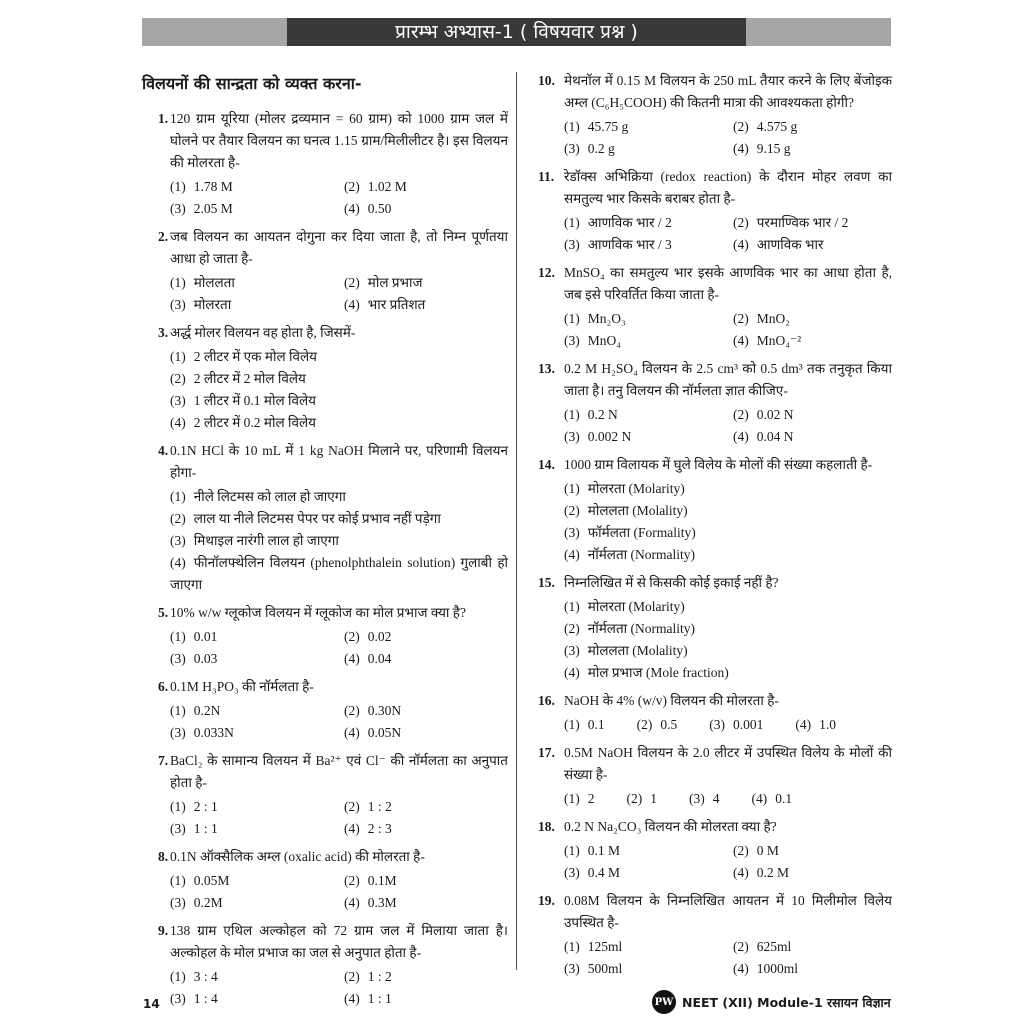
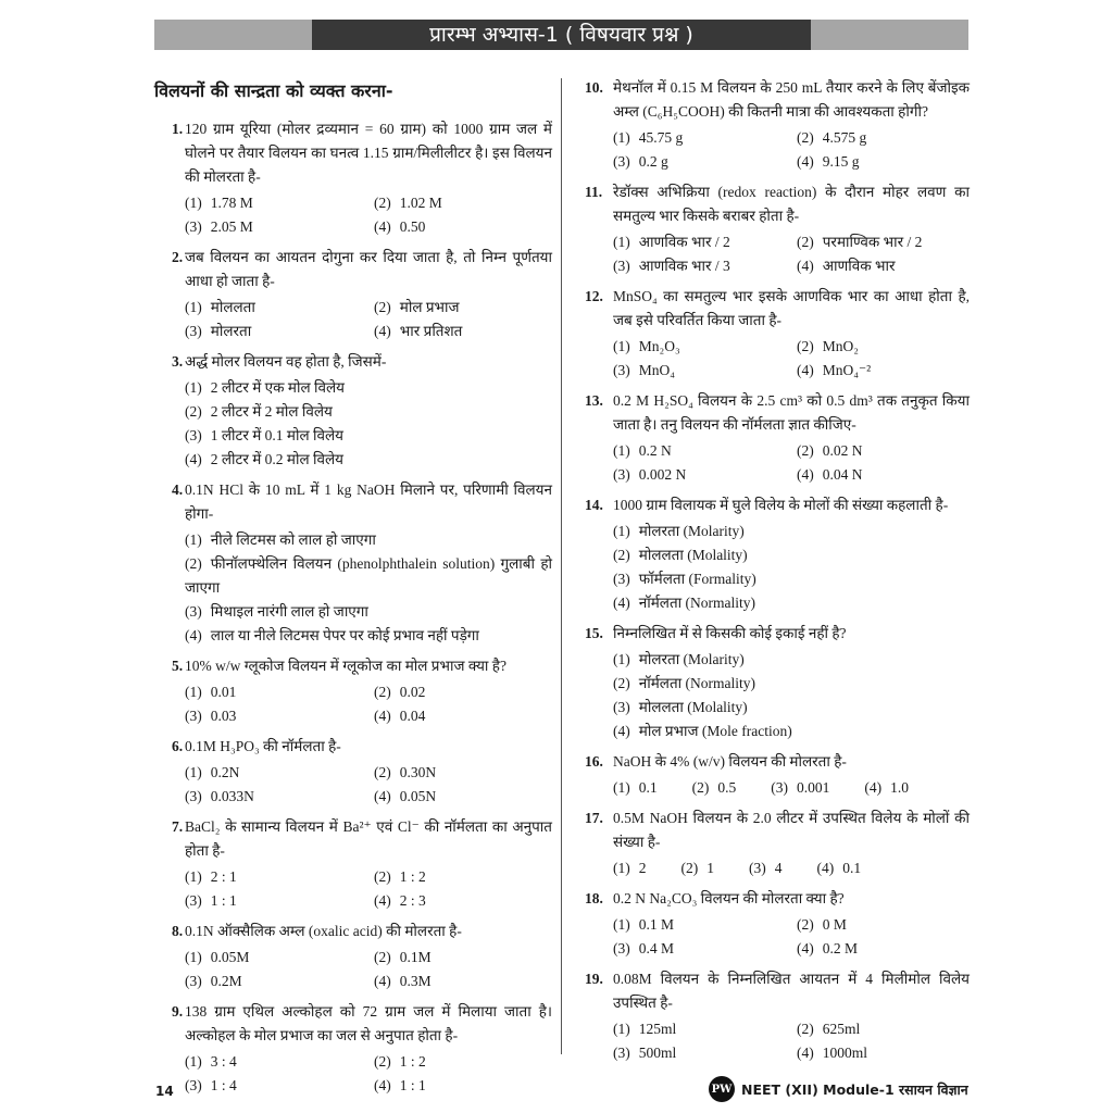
  प्रारम्भ अभ्यास-1 ( विषयवार प्रश्न )
  विलयनों की सान्द्रता को व्यक्त करना-
  1.
  120 ग्राम यूरिया (मोलर द्रव्यमान = 60 ग्राम) को 1000 ग्राम जल में घोलने पर तैयार विलयन का घनत्व 1.15 ग्राम/मिलीलीटर है। इस विलयन की मोलरता है-
  (1) 1.78 M
  (2) 1.02 M
  (3) 2.05 M
  (4) 0.50
  2.
  जब विलयन का आयतन दोगुना कर दिया जाता है, तो निम्न पूर्णतया आधा हो जाता है-
  (1) मोललता
  (2) मोल प्रभाज
  (3) मोलरता
  (4) भार प्रतिशत
  3.
  अर्द्ध मोलर विलयन वह होता है, जिसमें-
  (1) 2 लीटर में एक मोल विलेय
  (2) 2 लीटर में 2 मोल विलेय
  (3) 1 लीटर में 0.1 मोल विलेय
  (4) 2 लीटर में 0.2 मोल विलेय
  4.
  0.1N HCl के 10 mL में 1 kg NaOH मिलाने पर, परिणामी विलयन होगा-
  (1) नीले लिटमस को लाल हो जाएगा
- (2) लाल या नीले लिटमस पेपर पर कोई प्रभाव नहीं पड़ेगा
+ (2) फीनॉलफ्थेलिन विलयन (phenolphthalein solution) गुलाबी हो जाएगा
  (3) मिथाइल नारंगी लाल हो जाएगा
- (4) फीनॉलफ्थेलिन विलयन (phenolphthalein solution) गुलाबी हो जाएगा
+ (4) लाल या नीले लिटमस पेपर पर कोई प्रभाव नहीं पड़ेगा
  5.
  10% w/w ग्लूकोज विलयन में ग्लूकोज का मोल प्रभाज क्या है?
  (1) 0.01
  (2) 0.02
  (3) 0.03
  (4) 0.04
  6.
  0.1M H₃PO₃ की नॉर्मलता है-
  (1) 0.2N
  (2) 0.30N
  (3) 0.033N
  (4) 0.05N
  7.
  BaCl₂ के सामान्य विलयन में Ba²⁺ एवं Cl⁻ की नॉर्मलता का अनुपात होता है-
  (1) 2 : 1
  (2) 1 : 2
  (3) 1 : 1
  (4) 2 : 3
  8.
  0.1N ऑक्सैलिक अम्ल (oxalic acid) की मोलरता है-
  (1) 0.05M
  (2) 0.1M
  (3) 0.2M
  (4) 0.3M
  9.
  138 ग्राम एथिल अल्कोहल को 72 ग्राम जल में मिलाया जाता है। अल्कोहल के मोल प्रभाज का जल से अनुपात होता है-
  (1) 3 : 4
  (2) 1 : 2
  (3) 1 : 4
  (4) 1 : 1
  10.
  मेथनॉल में 0.15 M विलयन के 250 mL तैयार करने के लिए बेंजोइक अम्ल (C₆H₅COOH) की कितनी मात्रा की आवश्यकता होगी?
  (1) 45.75 g
  (2) 4.575 g
  (3) 0.2 g
  (4) 9.15 g
  11.
  रेडॉक्स अभिक्रिया (redox reaction) के दौरान मोहर लवण का समतुल्य भार किसके बराबर होता है-
  (1) आणविक भार / 2
  (2) परमाण्विक भार / 2
  (3) आणविक भार / 3
  (4) आणविक भार
  12.
  MnSO₄ का समतुल्य भार इसके आणविक भार का आधा होता है, जब इसे परिवर्तित किया जाता है-
  (1) Mn₂O₃
  (2) MnO₂
  (3) MnO₄
  (4) MnO₄⁻²
  13.
  0.2 M H₂SO₄ विलयन के 2.5 cm³ को 0.5 dm³ तक तनुकृत किया जाता है। तनु विलयन की नॉर्मलता ज्ञात कीजिए-
  (1) 0.2 N
  (2) 0.02 N
  (3) 0.002 N
  (4) 0.04 N
  14.
  1000 ग्राम विलायक में घुले विलेय के मोलों की संख्या कहलाती है-
  (1) मोलरता (Molarity)
  (2) मोललता (Molality)
  (3) फॉर्मलता (Formality)
  (4) नॉर्मलता (Normality)
  15.
  निम्नलिखित में से किसकी कोई इकाई नहीं है?
  (1) मोलरता (Molarity)
  (2) नॉर्मलता (Normality)
  (3) मोललता (Molality)
  (4) मोल प्रभाज (Mole fraction)
  16.
  NaOH के 4% (w/v) विलयन की मोलरता है-
  (1) 0.1
  (2) 0.5
  (3) 0.001
  (4) 1.0
  17.
  0.5M NaOH विलयन के 2.0 लीटर में उपस्थित विलेय के मोलों की संख्या है-
  (1) 2
  (2) 1
  (3) 4
  (4) 0.1
  18.
  0.2 N Na₂CO₃ विलयन की मोलरता क्या है?
  (1) 0.1 M
  (2) 0 M
  (3) 0.4 M
  (4) 0.2 M
  19.
- 0.08M विलयन के निम्नलिखित आयतन में 10 मिलीमोल विलेय उपस्थित है-
+ 0.08M विलयन के निम्नलिखित आयतन में 4 मिलीमोल विलेय उपस्थित है-
  (1) 125ml
  (2) 625ml
  (3) 500ml
  (4) 1000ml
  14
  PW
  NEET (XII) Module-1 रसायन विज्ञान
